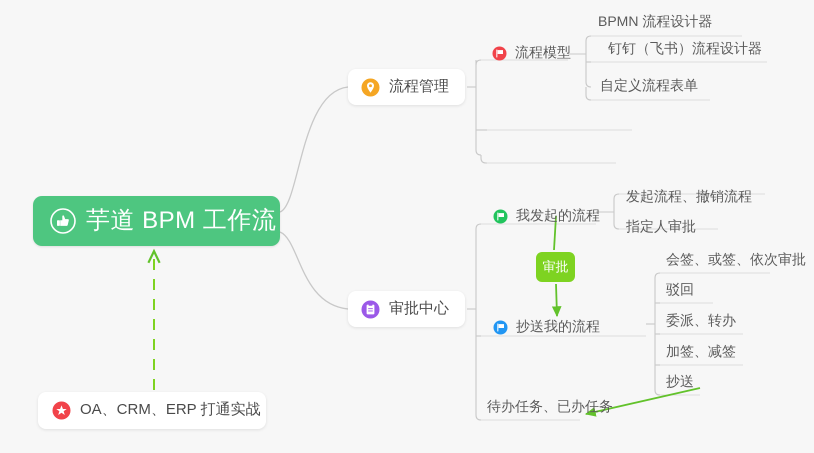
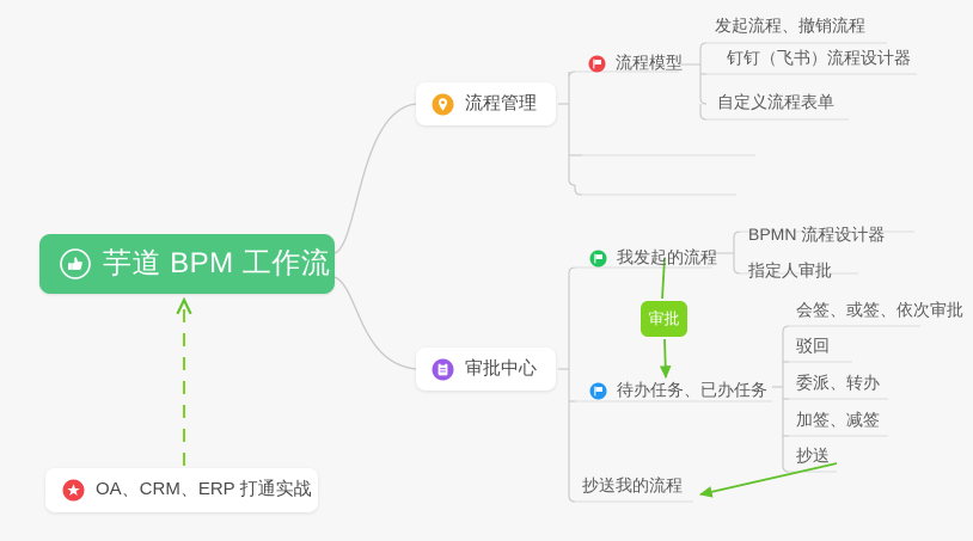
  芋道 BPM 工作流
  流程管理
  流程模型
- BPMN 流程设计器
+ 发起流程、撤销流程
  钉钉（飞书）流程设计器
  自定义流程表单
  审批中心
  我发起的流程
- 发起流程、撤销流程
+ BPMN 流程设计器
  指定人审批
- 抄送我的流程
+ 待办任务、已办任务
  会签、或签、依次审批
  驳回
  委派、转办
  加签、减签
  抄送
- 待办任务、已办任务
+ 抄送我的流程
  审批
  OA、CRM、ERP 打通实战
